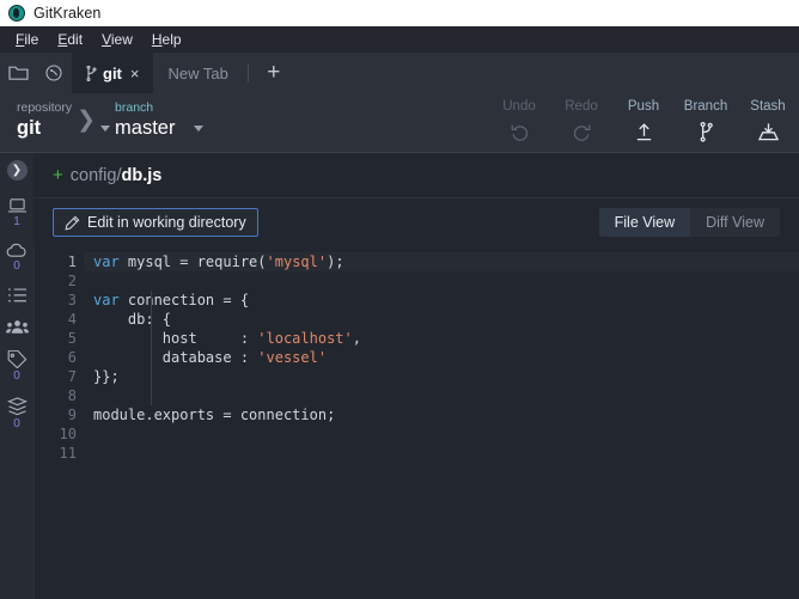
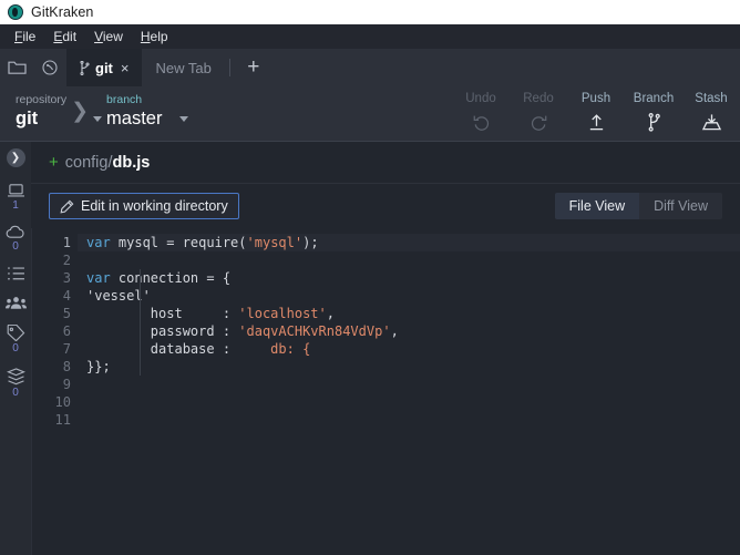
  GitKraken
  File
  Edit
  View
  Help
  git
  ×
  New Tab
  +
  repository
  git
  ❯
  branch
  master
  Undo
  Redo
  Push
  Branch
  Stash
  ❯
  1
  0
  0
  0
  +
  config/
  db.js
  Edit in working directory
  File View
  Diff View
  1
  2
  3
  4
  5
  6
  7
  8
  9
  10
  11
  var mysql = require('mysql');
  var connection = {
- db: {
+ 'vessel'
  host : 'localhost',
+ password : 'daqvACHKvRn84VdVp',
- database : 'vessel'
+ database : db: {
  }};
- module.exports = connection;
